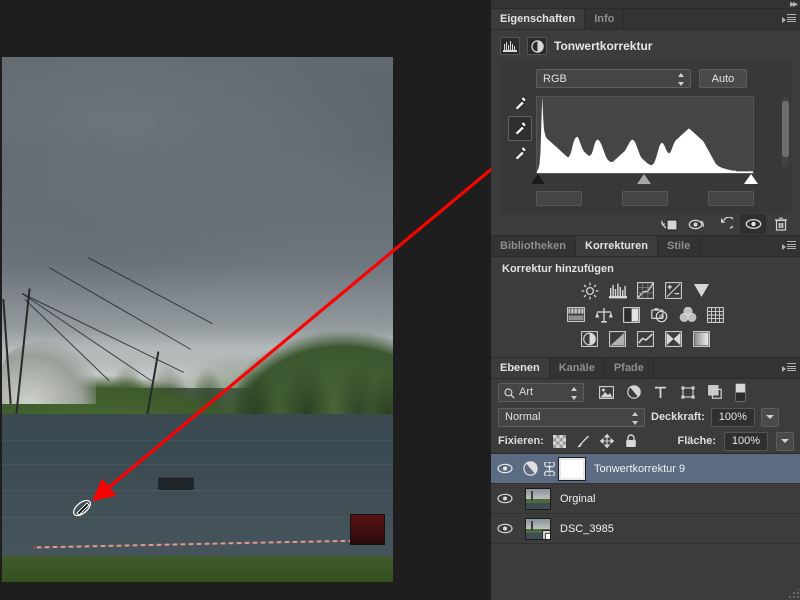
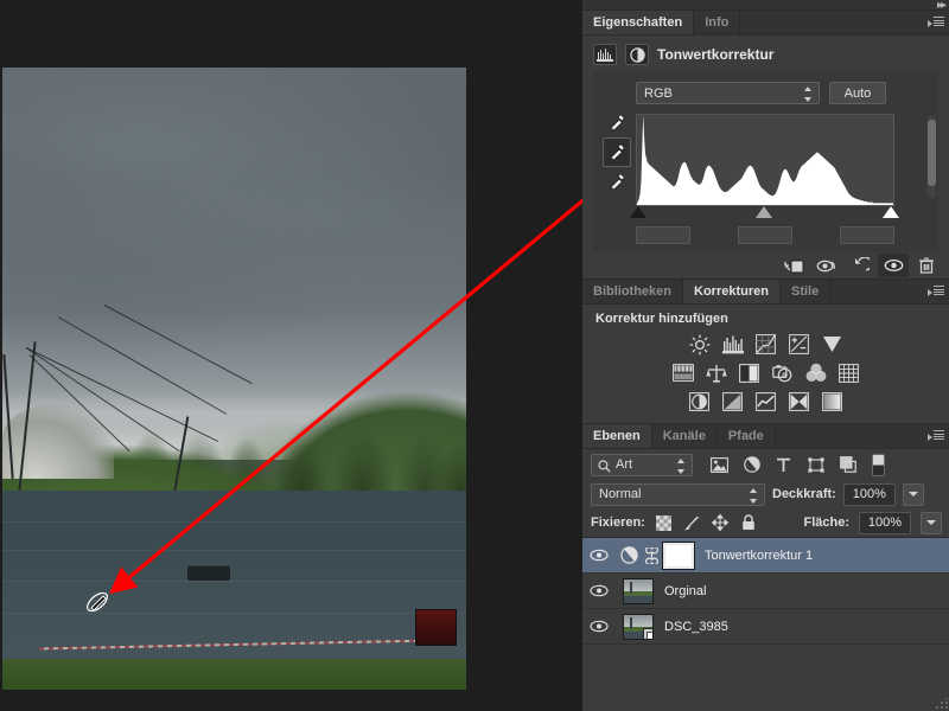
  ▸▸
  Eigenschaften
  Info
  Tonwertkorrektur
  RGB
  Auto
  Bibliotheken
  Korrekturen
  Stile
  Korrektur hinzufügen
  Ebenen
  Kanäle
  Pfade
  Art
  Normal
  Deckkraft:
  100%
  Fixieren:
  Fläche:
  100%
- Tonwertkorrektur 9
+ Tonwertkorrektur 1
  Orginal
  DSC_3985
